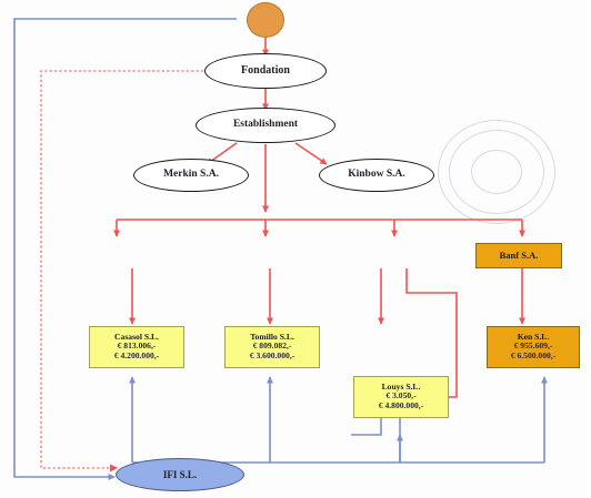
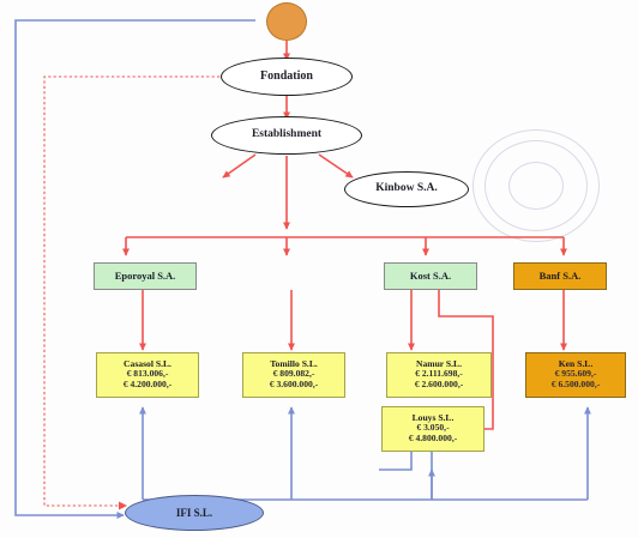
  Fondation
  Establishment
- Merkin S.A.
  Kinbow S.A.
+ Eporoyal S.A.
+ Kost S.A.
  Banf S.A.
  Casasol S.L.
  € 813.006,-
  € 4.200.000,-
  Tomillo S.L.
  € 809.082,-
  € 3.600.000,-
+ Namur S.L.
+ € 2.111.698,-
+ € 2.600.000,-
  Ken S.L.
  € 955.609,-
  € 6.500.000,-
  Louys S.L.
  € 3.050,-
  € 4.800.000,-
  IFI S.L.
